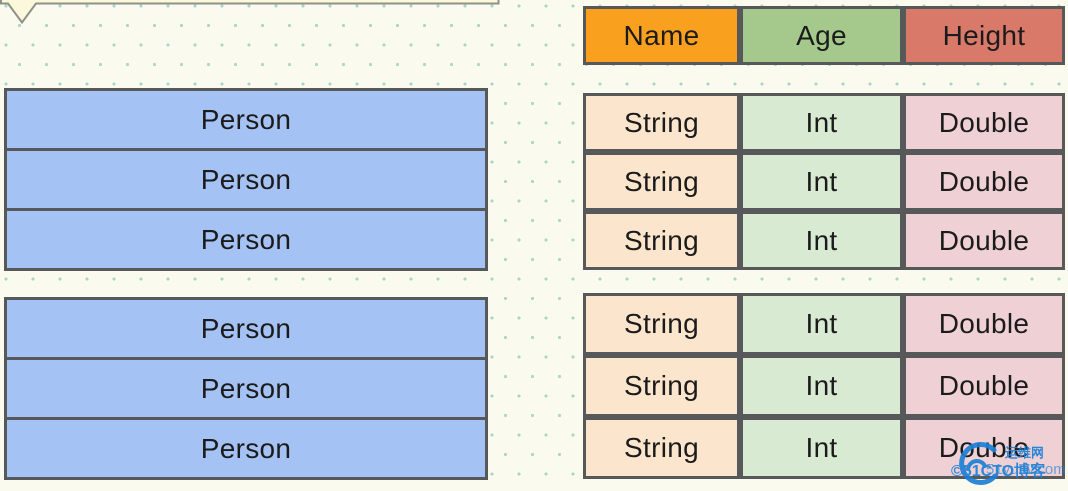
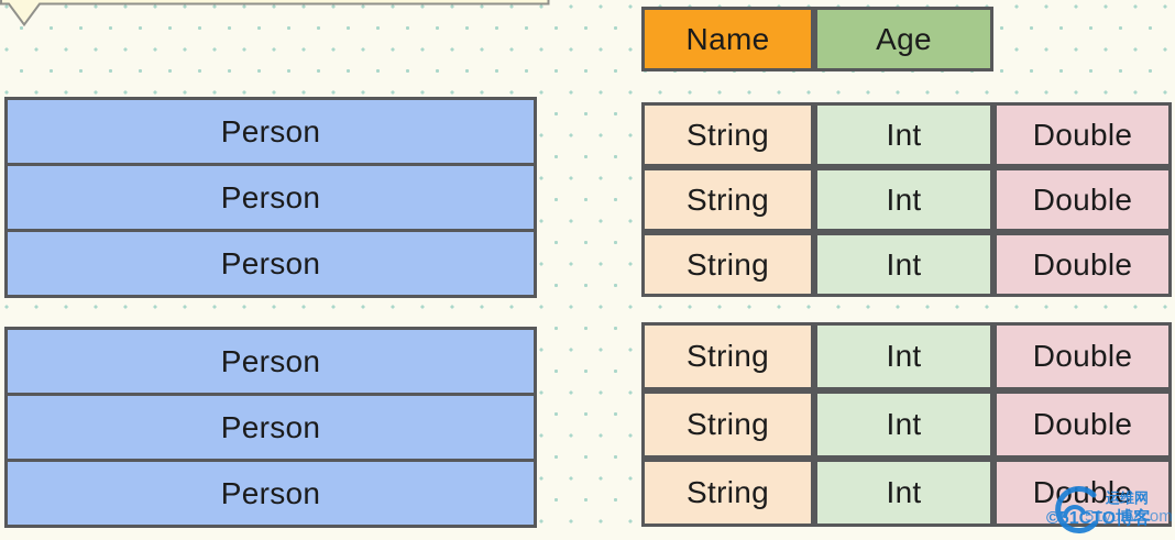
  Person
  Person
  Person
  Person
  Person
  Person
  Name
  Age
- Height
  String
  Int
  Double
  String
  Int
  Double
  String
  Int
  Double
  String
  Int
  Double
  String
  Int
  Double
  String
  Int
  Duble
  运维网
  51yunv.com
  ©51CTO博客
